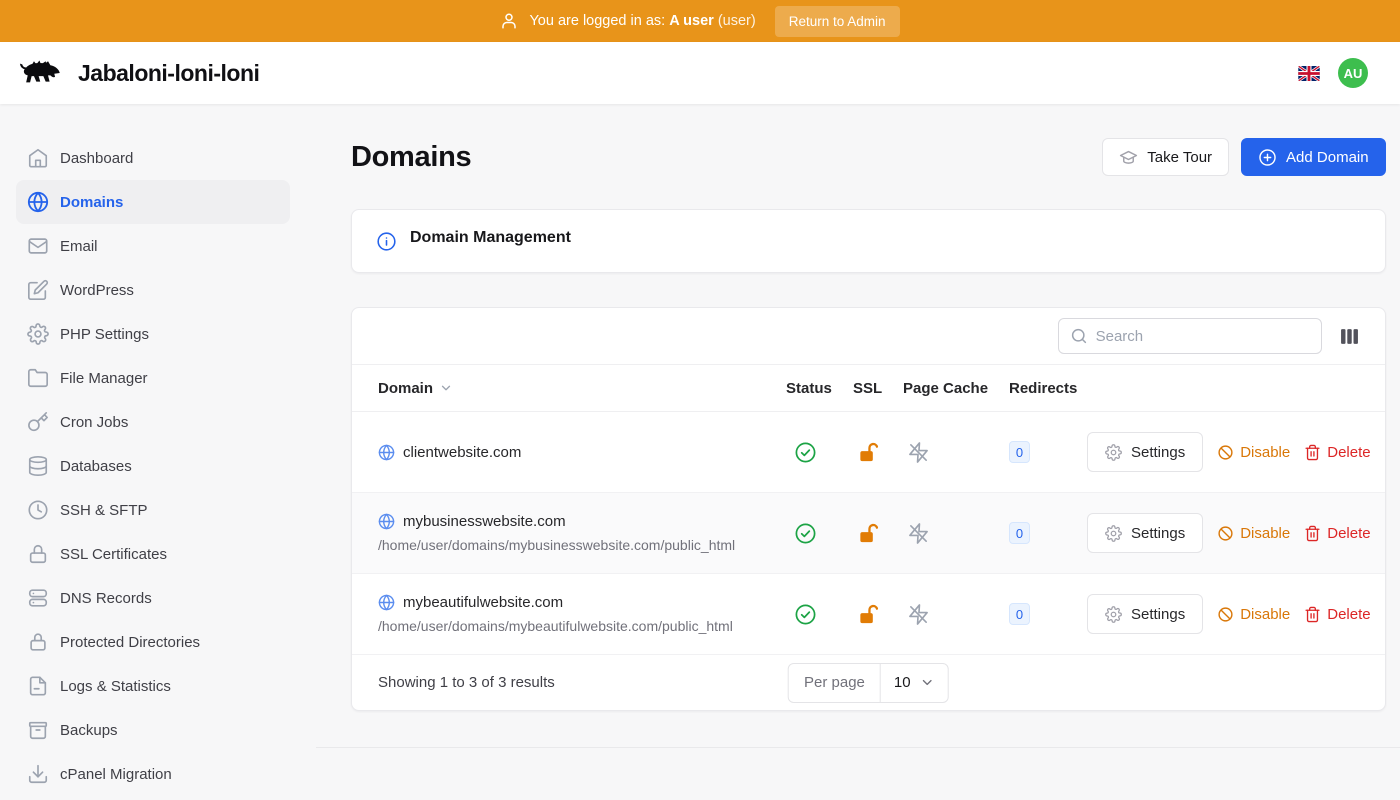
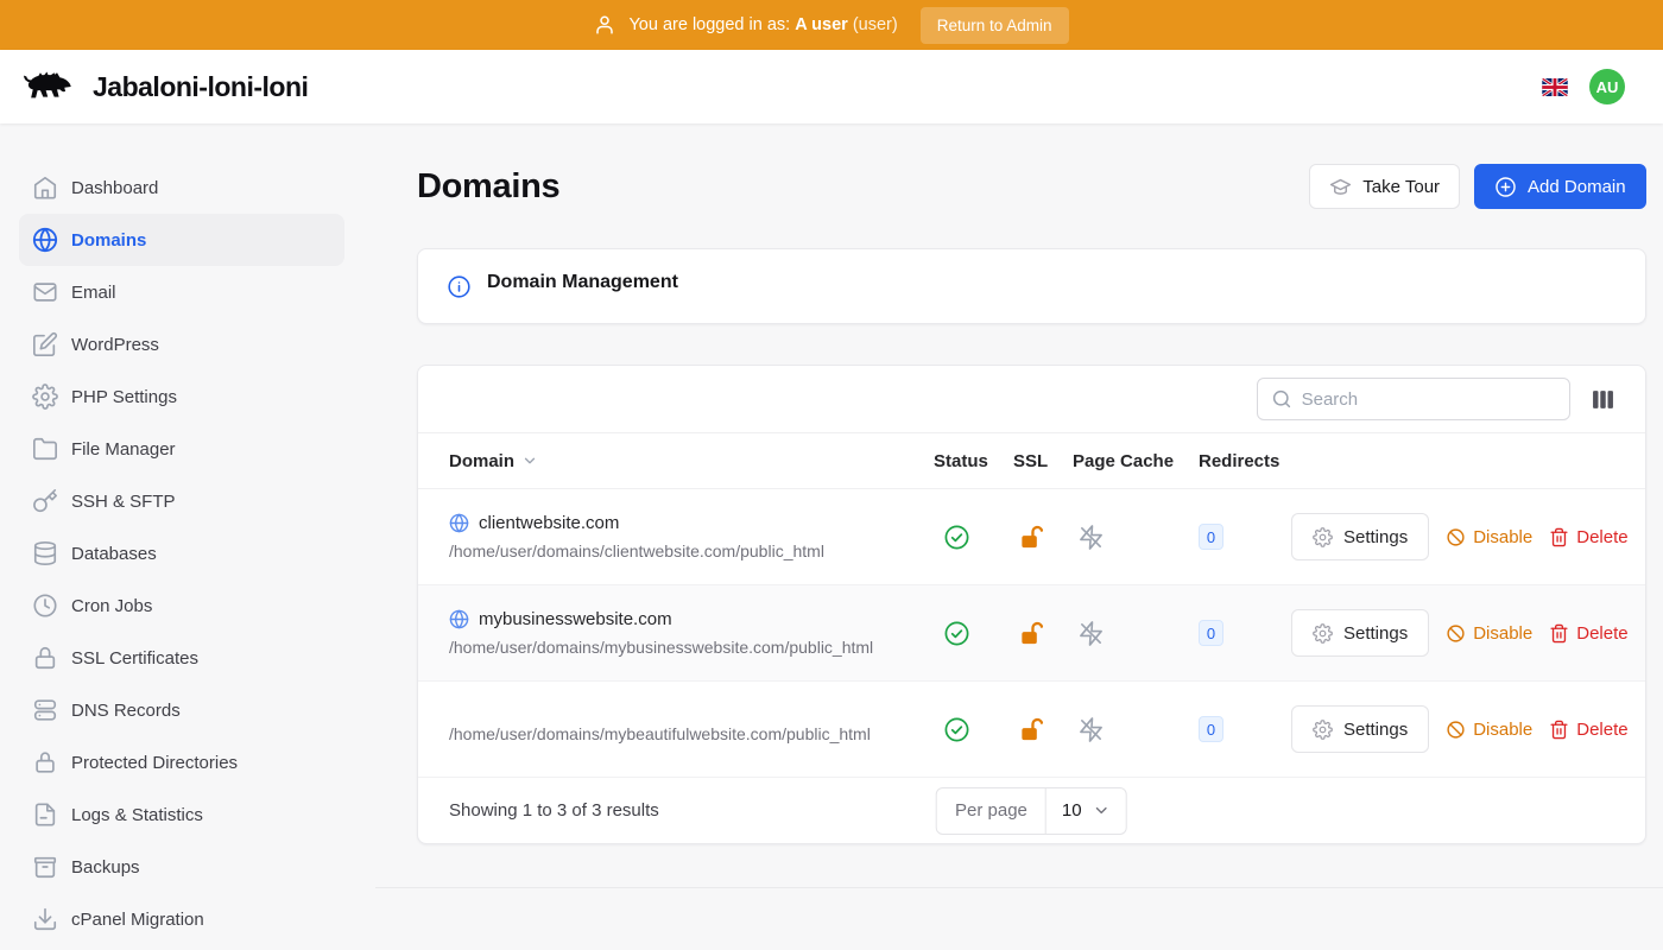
  You are logged in as: A user (user)
  Return to Admin
  Jabaloni-loni-loni
  AU
  Dashboard
  Domains
  Email
  WordPress
  PHP Settings
  File Manager
- Cron Jobs
+ SSH & SFTP
  Databases
- SSH & SFTP
+ Cron Jobs
  SSL Certificates
  DNS Records
  Protected Directories
  Logs & Statistics
  Backups
  cPanel Migration
  Domains
  Take Tour
  Add Domain
  Domain Management
  Search
  Domain
  Status
  SSL
  Page Cache
  Redirects
  clientwebsite.com
+ /home/user/domains/clientwebsite.com/public_html
  0
  Settings
  Disable
  Delete
  mybusinesswebsite.com
  /home/user/domains/mybusinesswebsite.com/public_html
  0
  Settings
  Disable
  Delete
- mybeautifulwebsite.com
  /home/user/domains/mybeautifulwebsite.com/public_html
  0
  Settings
  Disable
  Delete
  Showing 1 to 3 of 3 results
  Per page
  10
